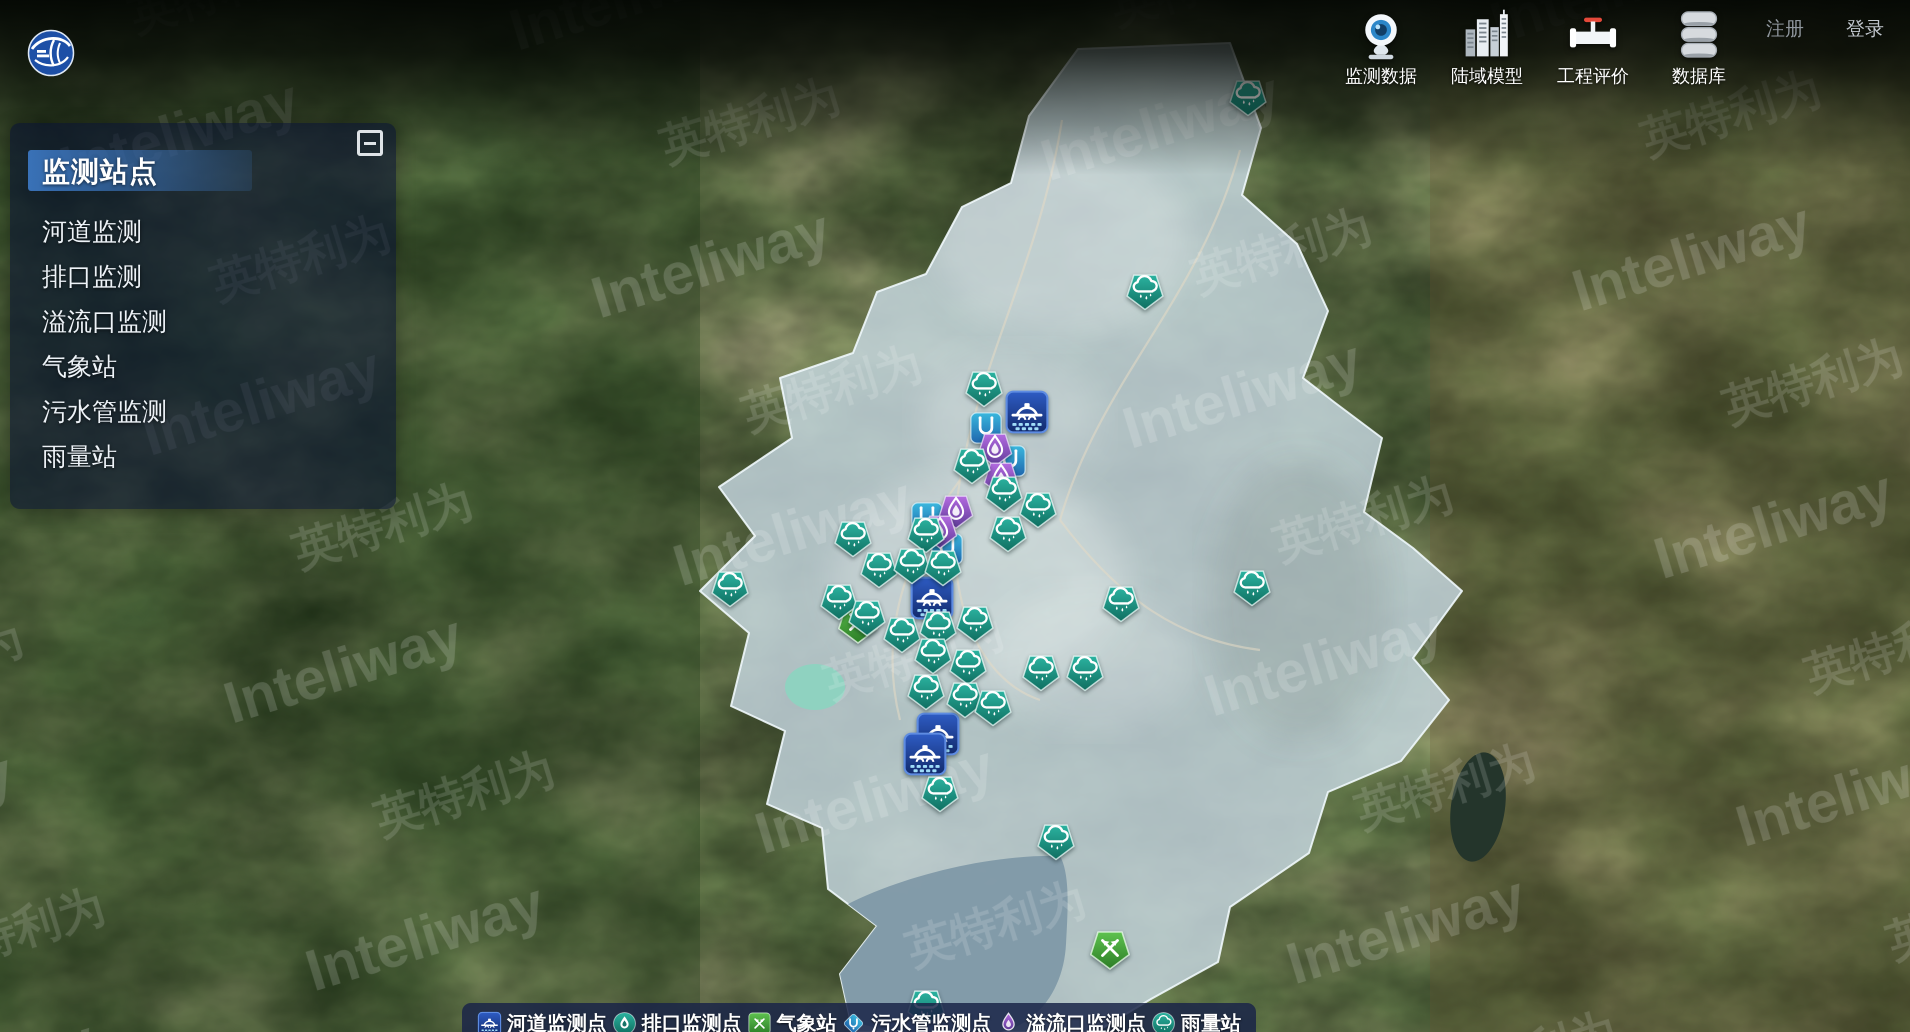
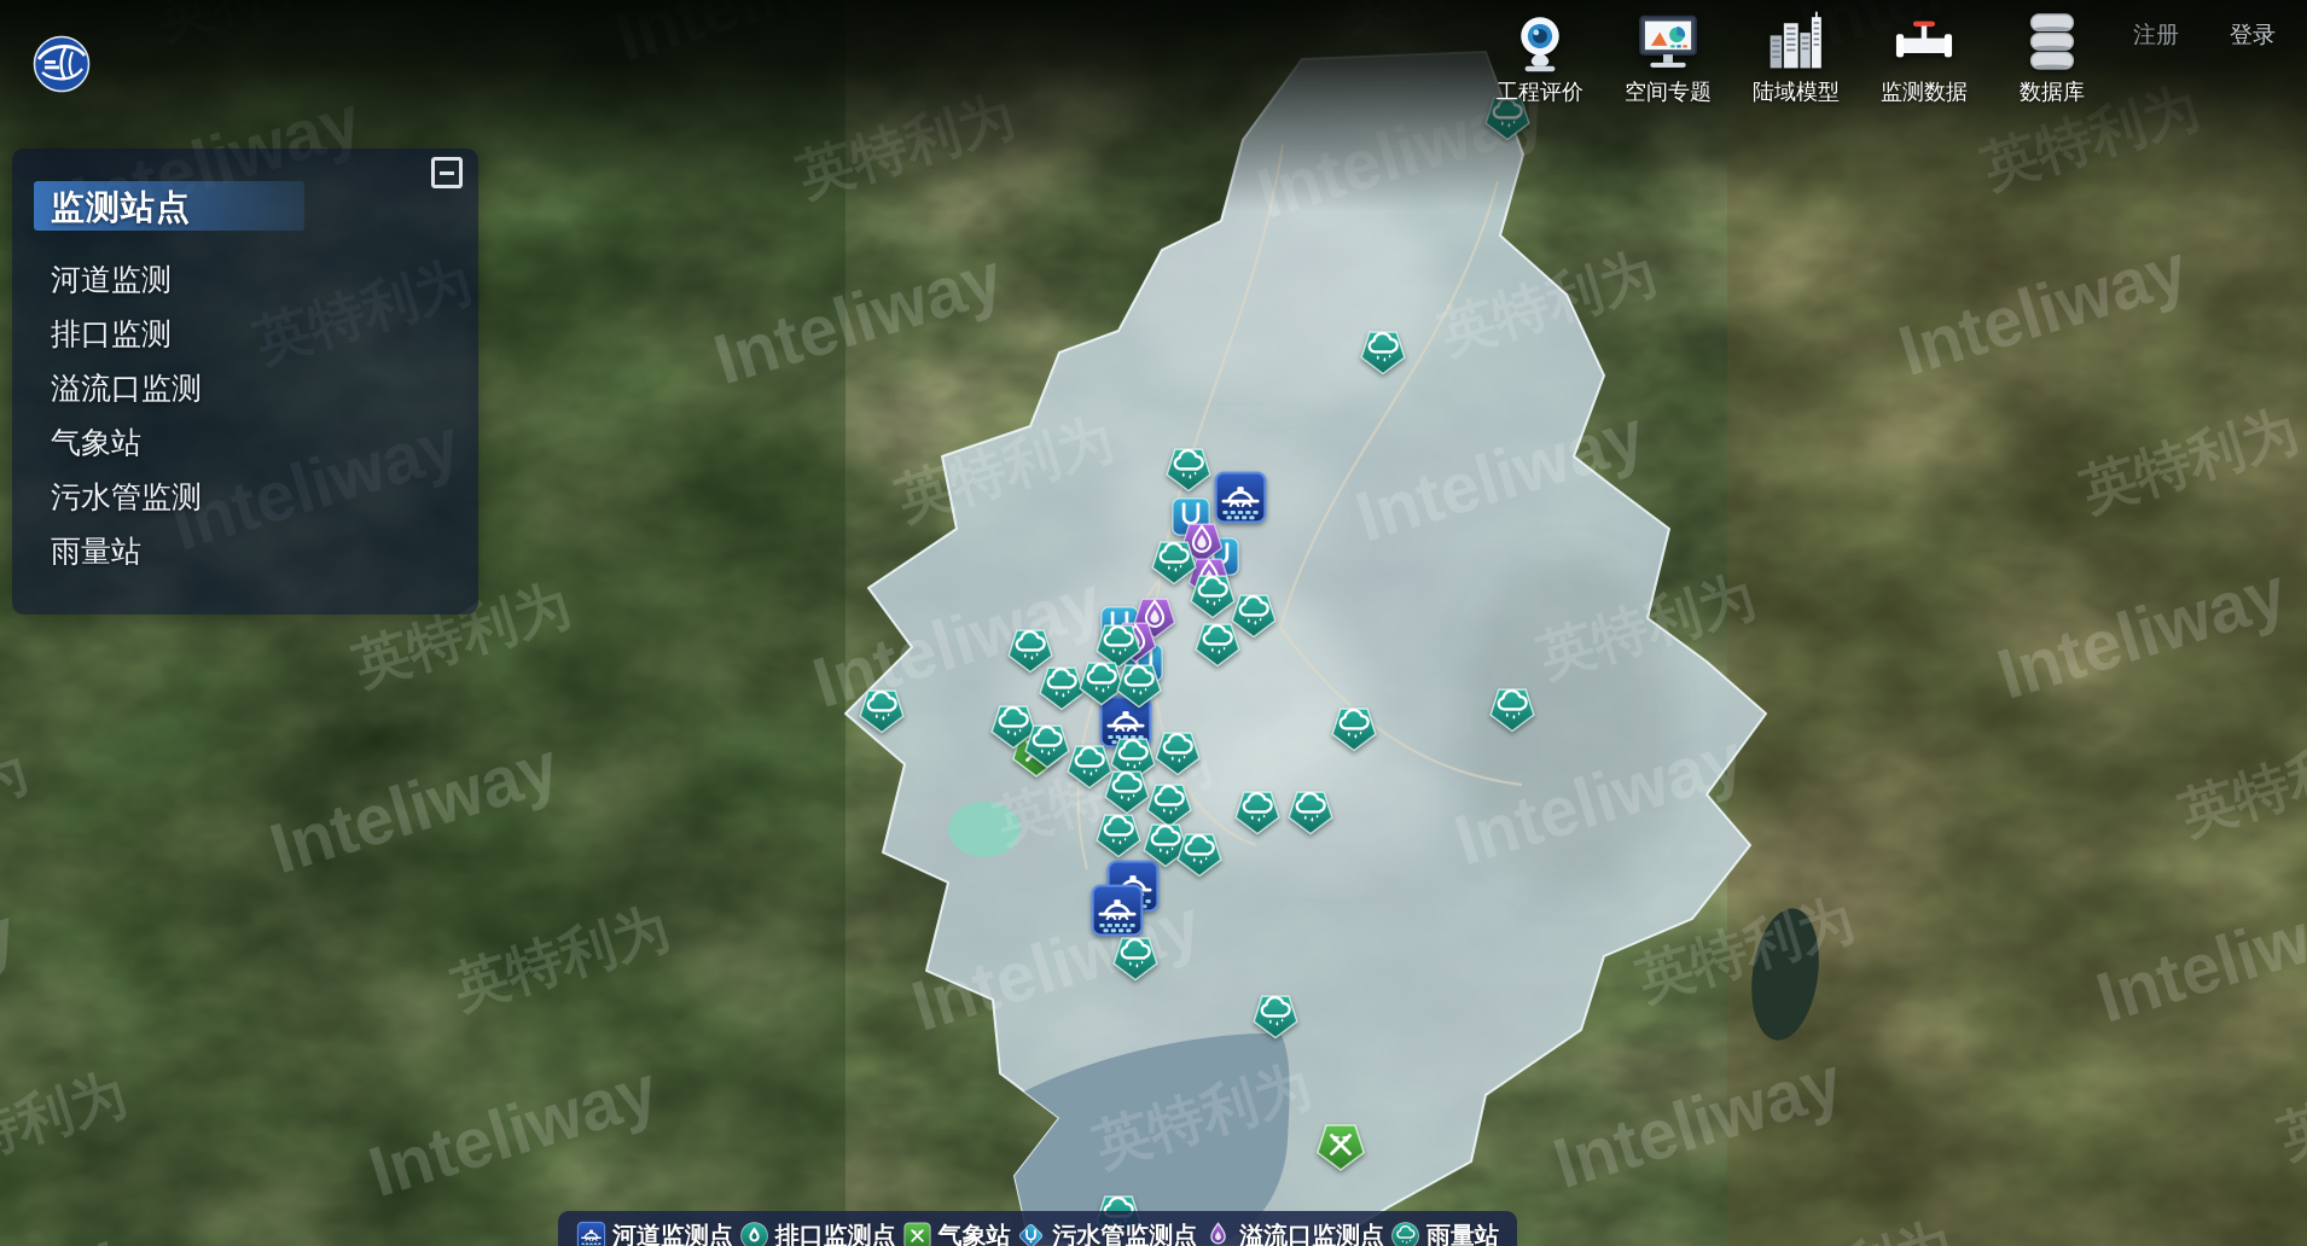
- 监测数据
+ 工程评价
+ 空间专题
  陆域模型
- 工程评价
+ 监测数据
  数据库
  注册
  登录
  监测站点
  河道监测
  排口监测
  溢流口监测
  气象站
  污水管监测
  雨量站
  河道监测点
  排口监测点
  气象站
  污水管监测点
  溢流口监测点
  雨量站
